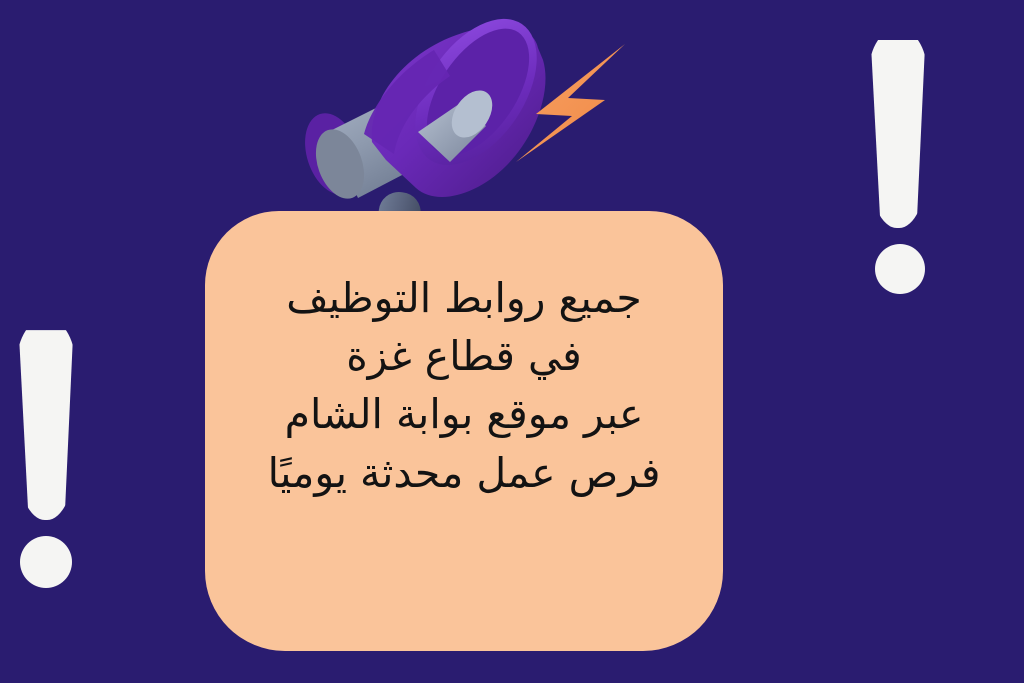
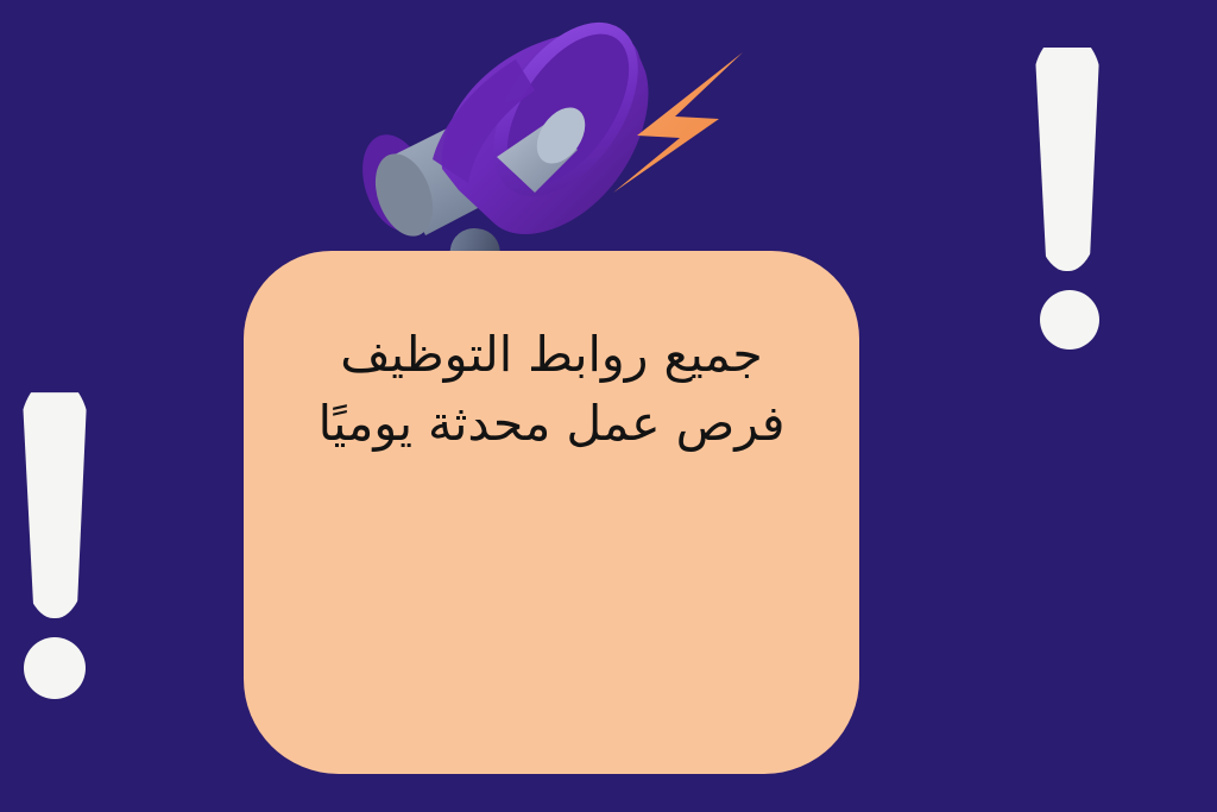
  جميع روابط التوظيف
- في قطاع غزة
- عبر موقع بوابة الشام
  فرص عمل محدثة يوميًا
